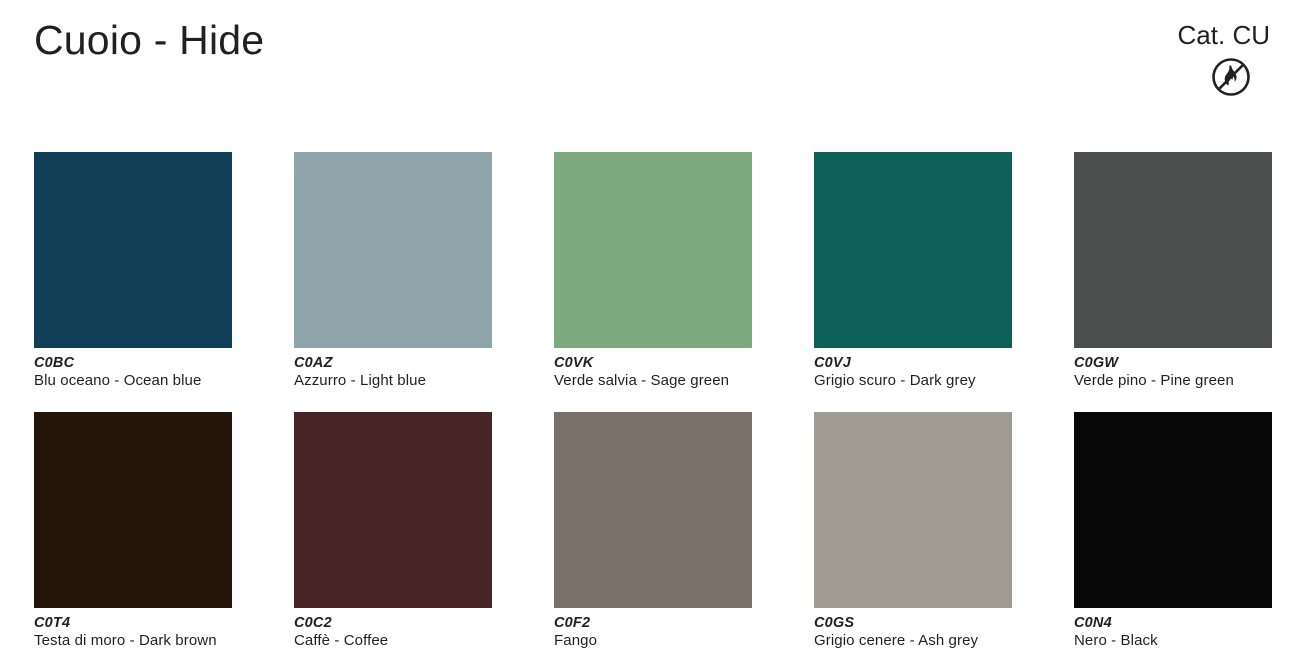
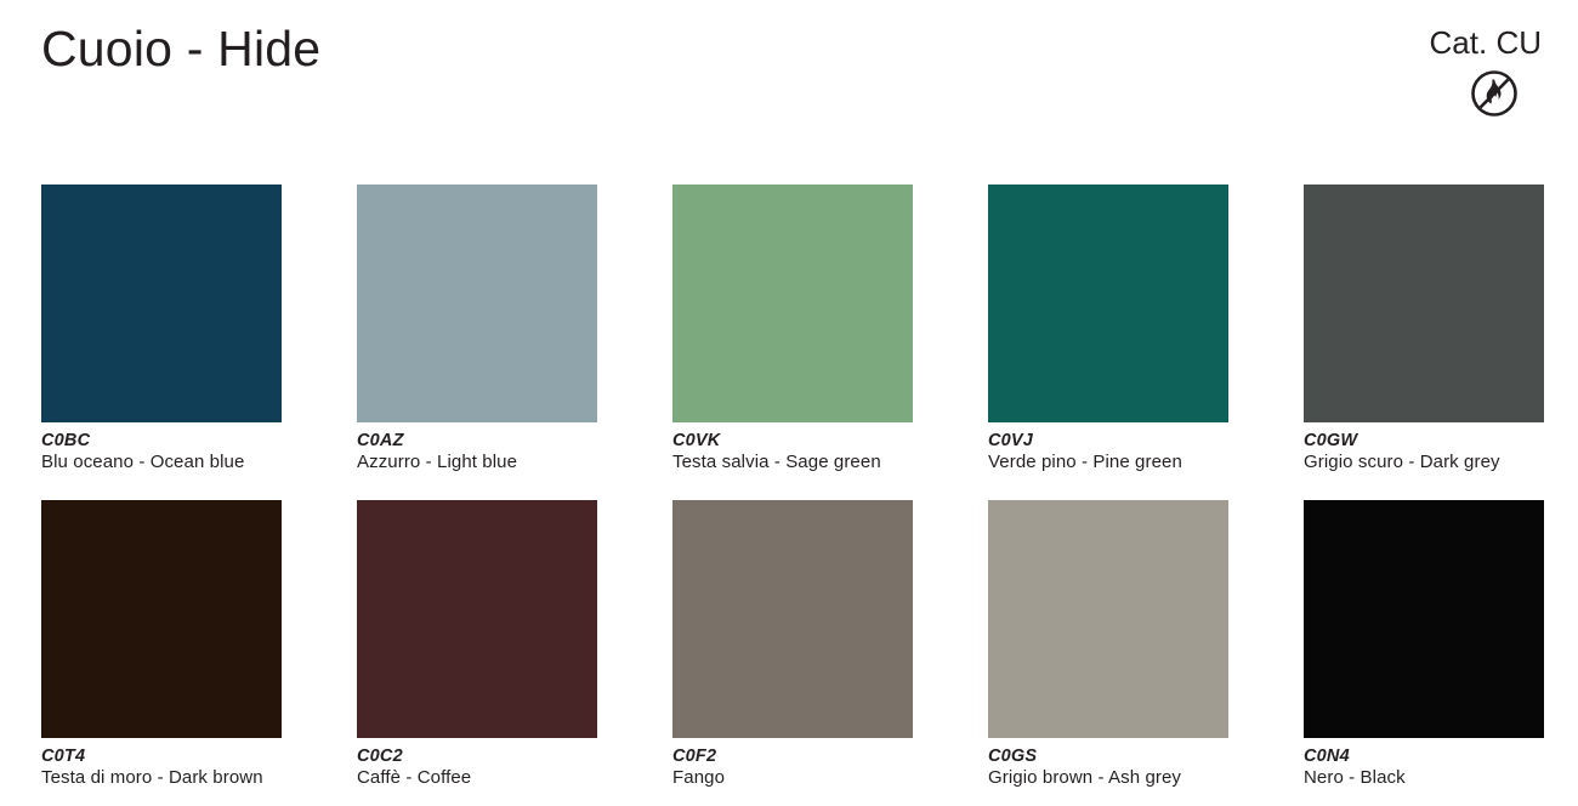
  Cuoio - Hide
  Cat. CU
  C0BC
  Blu oceano - Ocean blue
  C0AZ
  Azzurro - Light blue
  C0VK
- Verde salvia - Sage green
+ Testa salvia - Sage green
  C0VJ
- Grigio scuro - Dark grey
+ Verde pino - Pine green
  C0GW
- Verde pino - Pine green
+ Grigio scuro - Dark grey
  C0T4
  Testa di moro - Dark brown
  C0C2
  Caffè - Coffee
  C0F2
  Fango
  C0GS
- Grigio cenere - Ash grey
+ Grigio brown - Ash grey
  C0N4
  Nero - Black
